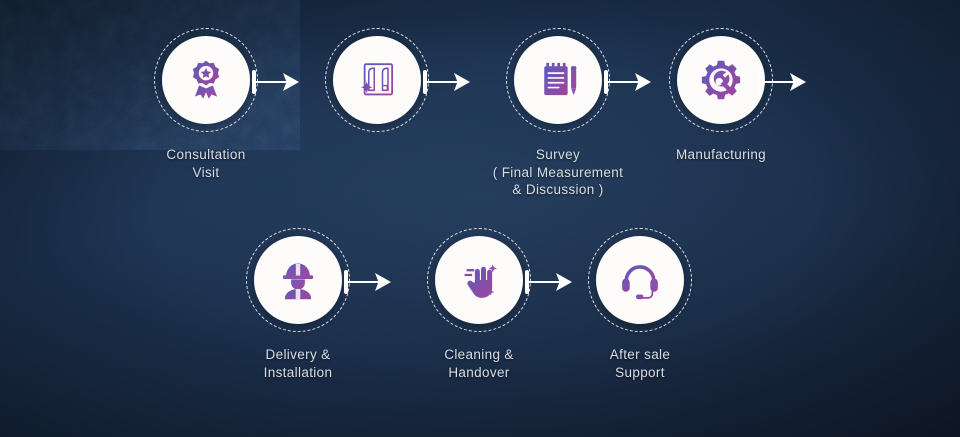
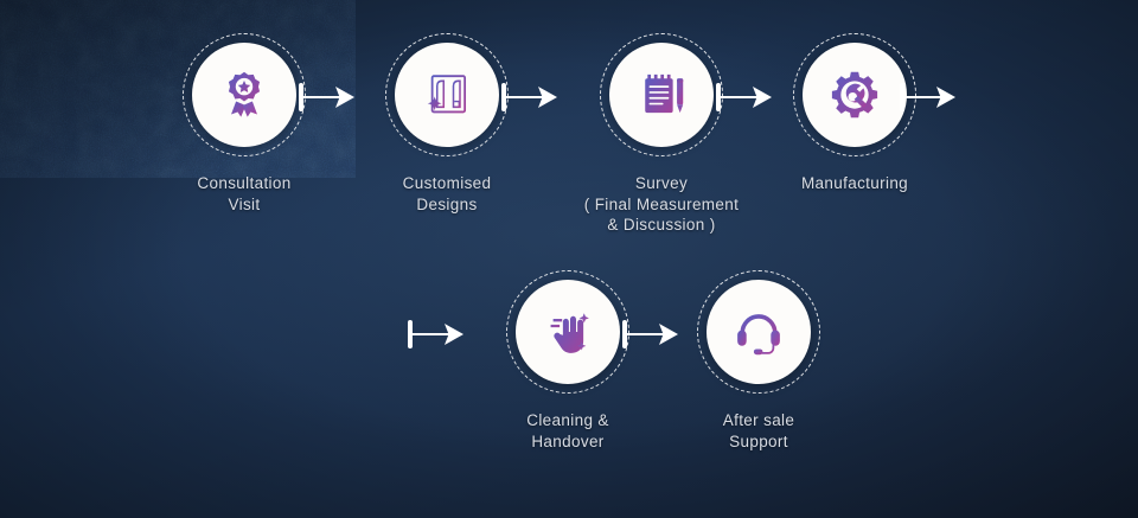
  Consultation
  Visit
+ Customised
+ Designs
  Survey
  ( Final Measurement
  & Discussion )
  Manufacturing
- Delivery &
- Installation
  Cleaning &
  Handover
  After sale
  Support
